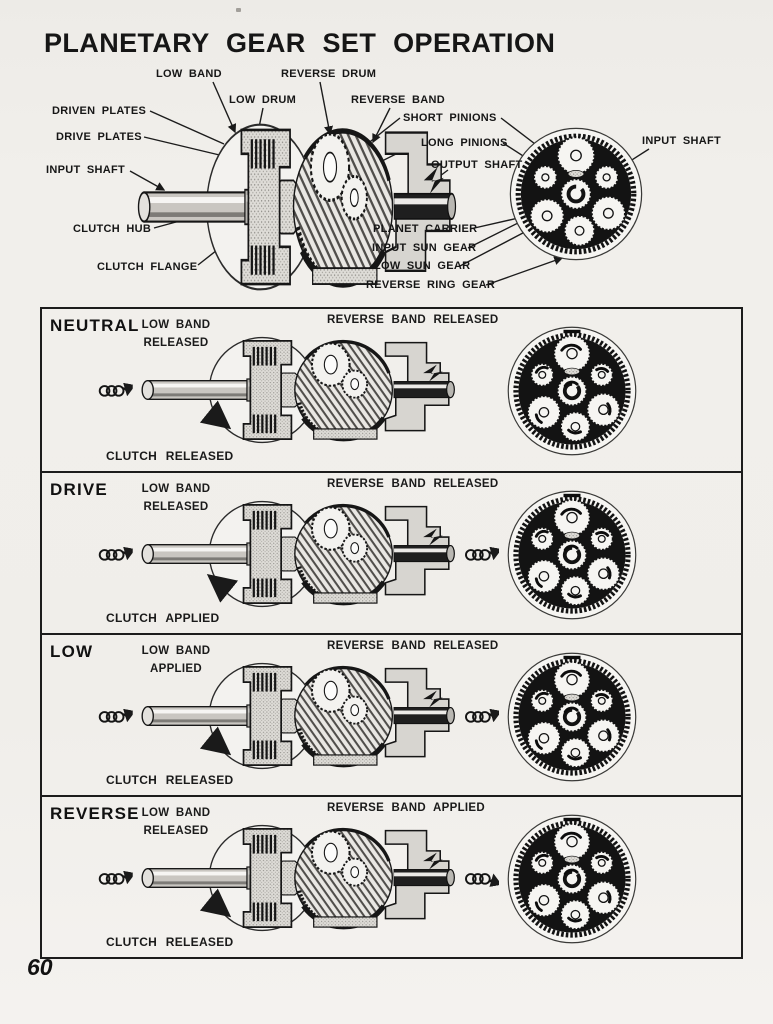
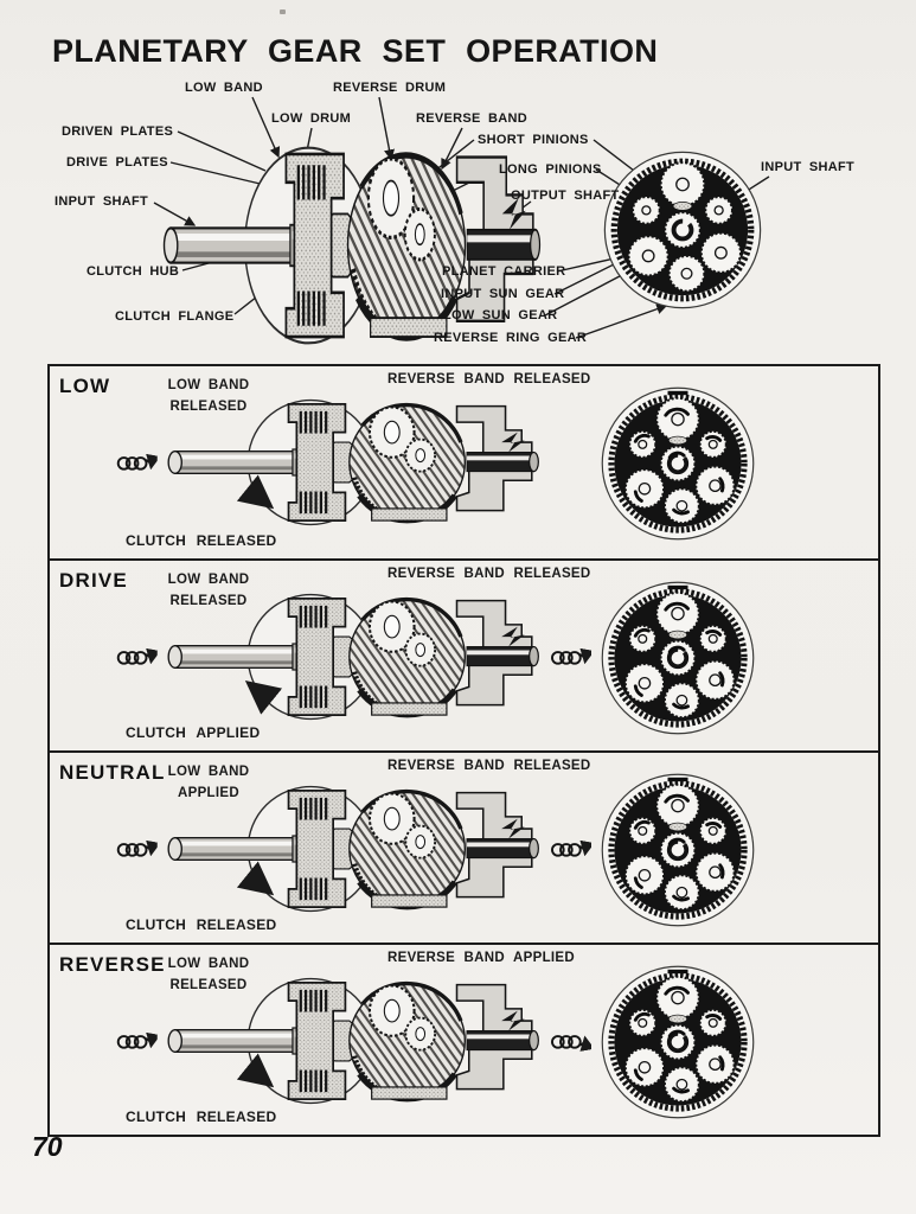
  PLANETARY GEAR SET OPERATION
  LOW BAND
  REVERSE DRUM
  LOW DRUM
  REVERSE BAND
  DRIVEN PLATES
  DRIVE PLATES
  INPUT SHAFT
  CLUTCH HUB
  CLUTCH FLANGE
  SHORT PINIONS
  LONG PINIONS
  OUTPUT SHAFT
  PLANET CARRIER
  INPUT SUN GEAR
  LOW SUN GEAR
  REVERSE RING GEAR
  INPUT SHAFT
- NEUTRAL
+ LOW
  LOW BAND
  RELEASED
  REVERSE BAND RELEASED
  CLUTCH RELEASED
  DRIVE
  LOW BAND
  RELEASED
  REVERSE BAND RELEASED
  CLUTCH APPLIED
- LOW
+ NEUTRAL
  LOW BAND
  APPLIED
  REVERSE BAND RELEASED
  CLUTCH RELEASED
  REVERSE
  LOW BAND
  RELEASED
  REVERSE BAND APPLIED
  CLUTCH RELEASED
- 60
+ 70
